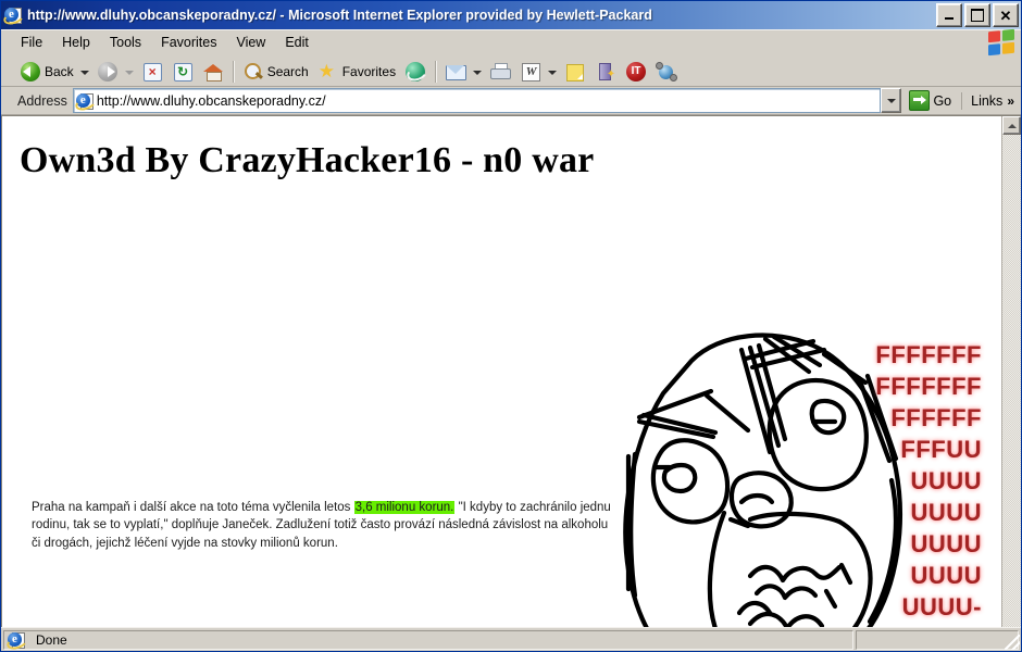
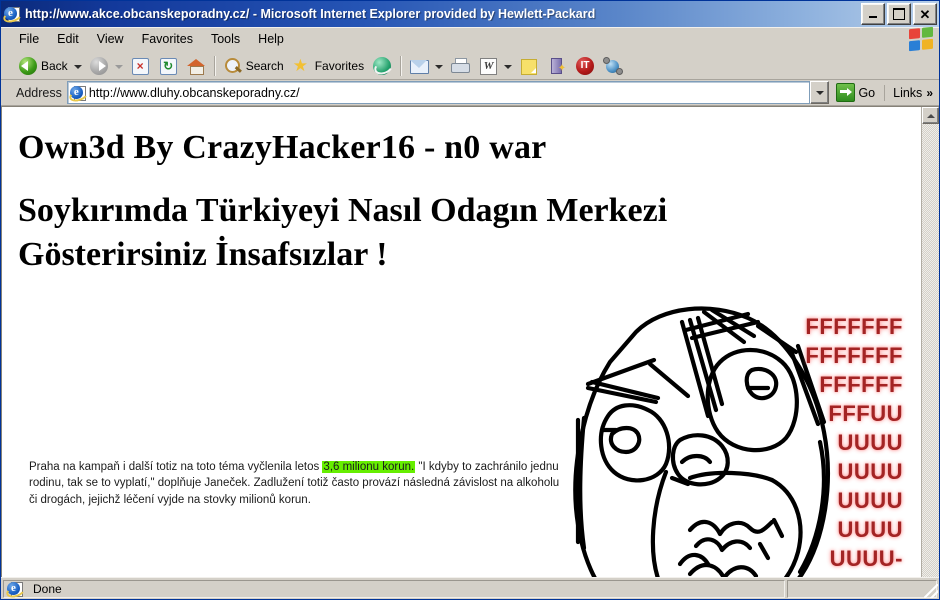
  e
- http://www.dluhy.obcanskeporadny.cz/ - Microsoft Internet Explorer provided by Hewlett-Packard
+ http://www.akce.obcanskeporadny.cz/ - Microsoft Internet Explorer provided by Hewlett-Packard
  ✕
  File
- Help
+ Edit
- Tools
+ View
  Favorites
- View
+ Tools
- Edit
+ Help
  Back
  ×
  ↻
  Search
  ★
  Favorites
  W
  ✦
  IT
  Address
  e
  http://www.dluhy.obcanskeporadny.cz/
  Go
  Links
  »
  Own3d By CrazyHacker16 - n0 war
+ Soykırımda Türkiyeyi Nasıl Odagın Merkezi
+ Gösterirsiniz İnsafsızlar !
- Praha na kampaň i další akce na toto téma vyčlenila letos 3,6 milionu korun. "I kdyby to zachránilo jednu rodinu, tak se to vyplatí," doplňuje Janeček. Zadlužení totiž často provází následná závislost na alkoholu či drogách, jejichž léčení vyjde na stovky milionů korun.
+ Praha na kampaň i další totiz na toto téma vyčlenila letos 3,6 milionu korun. "I kdyby to zachránilo jednu rodinu, tak se to vyplatí," doplňuje Janeček. Zadlužení totiž často provází následná závislost na alkoholu či drogách, jejichž léčení vyjde na stovky milionů korun.
  FFFFFFF
  FFFFFFF
  FFFFFF
  FFFUU
  UUUU
  UUUU
  UUUU
  UUUU
  UUUU-
  e
  Done
